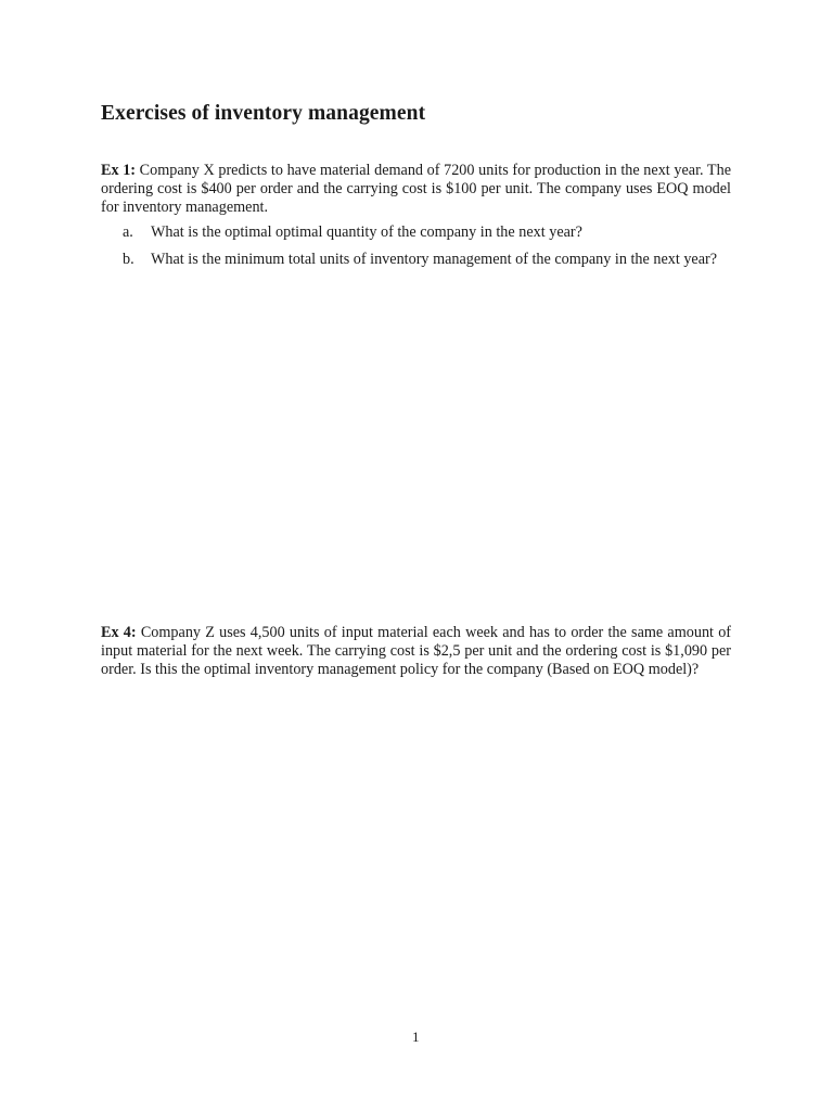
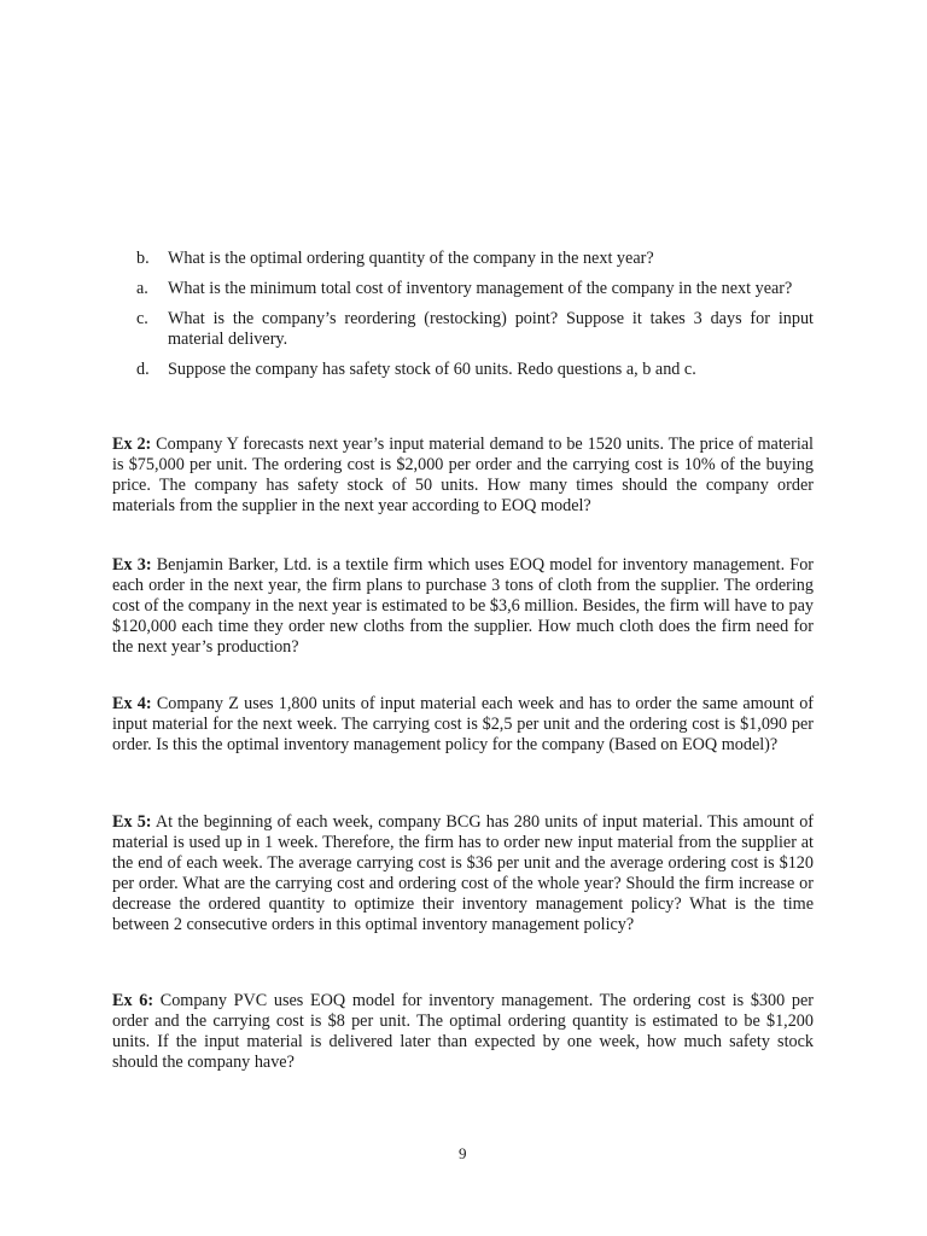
- Exercises of inventory management
- Ex 1: Company X predicts to have material demand of 7200 units for production in the next year. The ordering cost is $400 per order and the carrying cost is $100 per unit. The company uses EOQ model for inventory management.
- a.
+ b.
- What is the optimal optimal quantity of the company in the next year?
+ What is the optimal ordering quantity of the company in the next year?
- b.
+ a.
- What is the minimum total units of inventory management of the company in the next year?
+ What is the minimum total cost of inventory management of the company in the next year?
+ c.
+ What is the company’s reordering (restocking) point? Suppose it takes 3 days for input material delivery.
+ d.
+ Suppose the company has safety stock of 60 units. Redo questions a, b and c.
+ Ex 2: Company Y forecasts next year’s input material demand to be 1520 units. The price of material is $75,000 per unit. The ordering cost is $2,000 per order and the carrying cost is 10% of the buying price. The company has safety stock of 50 units. How many times should the company order materials from the supplier in the next year according to EOQ model?
+ Ex 3: Benjamin Barker, Ltd. is a textile firm which uses EOQ model for inventory management. For each order in the next year, the firm plans to purchase 3 tons of cloth from the supplier. The ordering cost of the company in the next year is estimated to be $3,6 million. Besides, the firm will have to pay $120,000 each time they order new cloths from the supplier. How much cloth does the firm need for the next year’s production?
- Ex 4: Company Z uses 4,500 units of input material each week and has to order the same amount of input material for the next week. The carrying cost is $2,5 per unit and the ordering cost is $1,090 per order. Is this the optimal inventory management policy for the company (Based on EOQ model)?
+ Ex 4: Company Z uses 1,800 units of input material each week and has to order the same amount of input material for the next week. The carrying cost is $2,5 per unit and the ordering cost is $1,090 per order. Is this the optimal inventory management policy for the company (Based on EOQ model)?
+ Ex 5: At the beginning of each week, company BCG has 280 units of input material. This amount of material is used up in 1 week. Therefore, the firm has to order new input material from the supplier at the end of each week. The average carrying cost is $36 per unit and the average ordering cost is $120 per order. What are the carrying cost and ordering cost of the whole year? Should the firm increase or decrease the ordered quantity to optimize their inventory management policy? What is the time between 2 consecutive orders in this optimal inventory management policy?
+ Ex 6: Company PVC uses EOQ model for inventory management. The ordering cost is $300 per order and the carrying cost is $8 per unit. The optimal ordering quantity is estimated to be $1,200 units. If the input material is delivered later than expected by one week, how much safety stock should the company have?
- 1
+ 9
